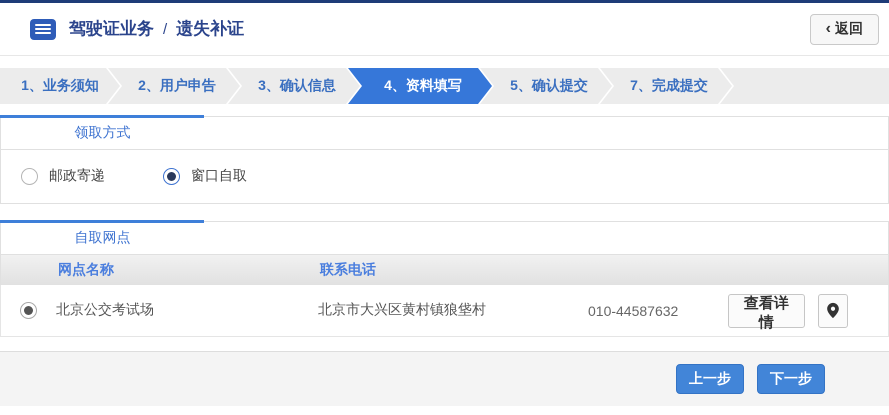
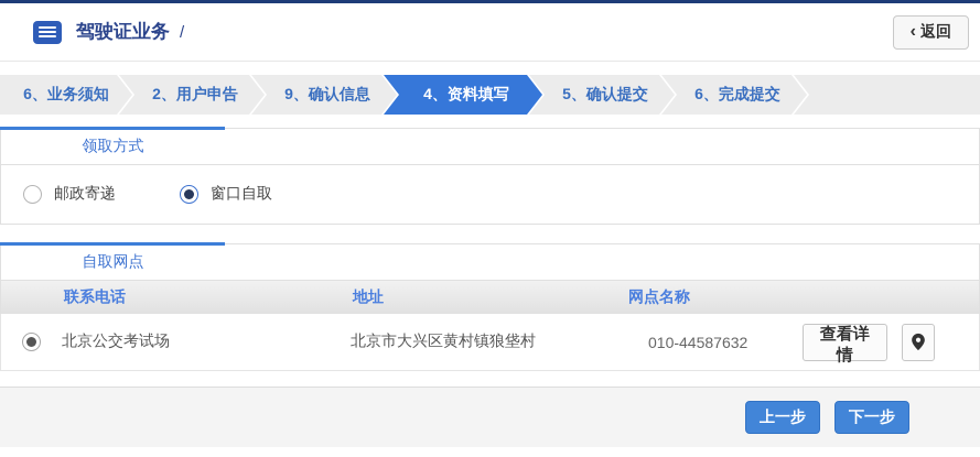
  驾驶证业务
  /
- 遗失补证
  ‹
  返回
- 1、业务须知
+ 6、业务须知
  2、用户申告
- 3、确认信息
+ 9、确认信息
  4、资料填写
  5、确认提交
- 7、完成提交
+ 6、完成提交
  领取方式
  邮政寄递
  窗口自取
  自取网点
- 网点名称
+ 联系电话
+ 地址
- 联系电话
+ 网点名称
  北京公交考试场
  北京市大兴区黄村镇狼垡村
  010-44587632
  查看详情
  上一步
  下一步
